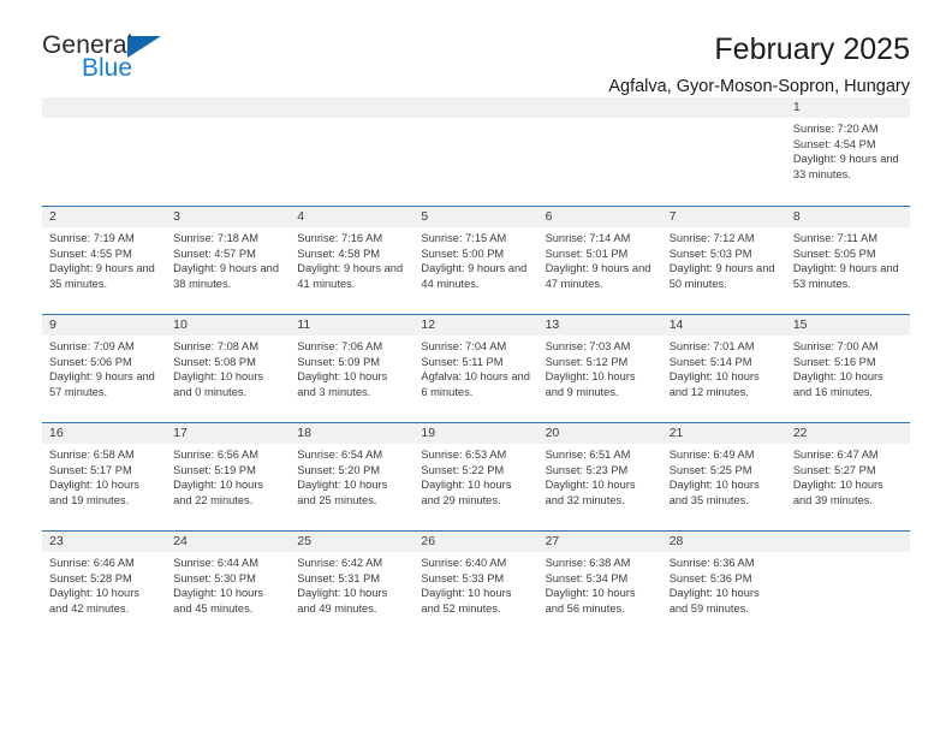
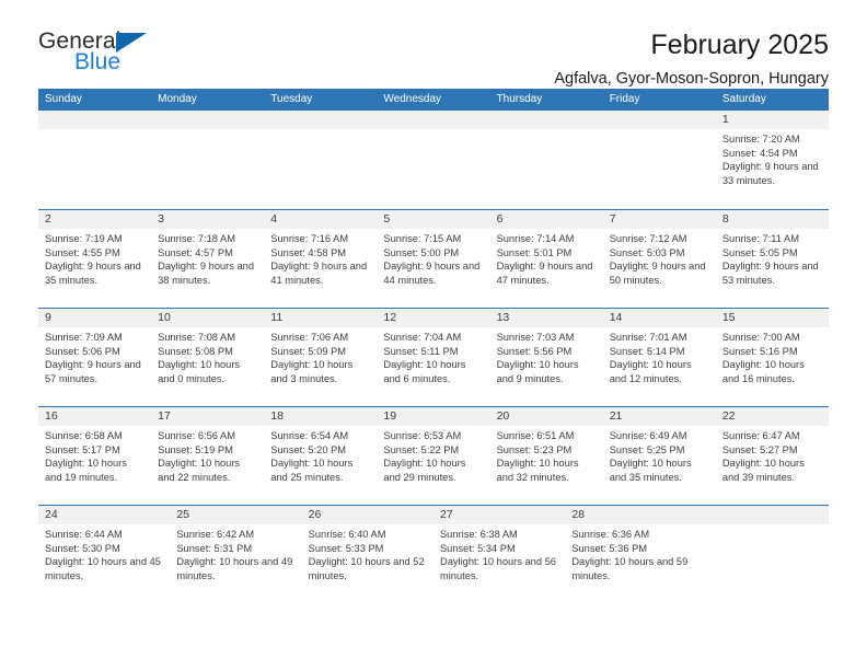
  General
  Blue
  February 2025
  Agfalva, Gyor-Moson-Sopron, Hungary
+ Sunday
+ Monday
+ Tuesday
+ Wednesday
+ Thursday
+ Friday
+ Saturday
  1
  Sunrise: 7:20 AM
  Sunset: 4:54 PM
  Daylight: 9 hours and 33 minutes.
  2
  Sunrise: 7:19 AM
  Sunset: 4:55 PM
  Daylight: 9 hours and 35 minutes.
  3
  Sunrise: 7:18 AM
  Sunset: 4:57 PM
  Daylight: 9 hours and 38 minutes.
  4
  Sunrise: 7:16 AM
  Sunset: 4:58 PM
  Daylight: 9 hours and 41 minutes.
  5
  Sunrise: 7:15 AM
  Sunset: 5:00 PM
  Daylight: 9 hours and 44 minutes.
  6
  Sunrise: 7:14 AM
  Sunset: 5:01 PM
  Daylight: 9 hours and 47 minutes.
  7
  Sunrise: 7:12 AM
  Sunset: 5:03 PM
  Daylight: 9 hours and 50 minutes.
  8
  Sunrise: 7:11 AM
  Sunset: 5:05 PM
  Daylight: 9 hours and 53 minutes.
  9
  Sunrise: 7:09 AM
  Sunset: 5:06 PM
  Daylight: 9 hours and 57 minutes.
  10
  Sunrise: 7:08 AM
  Sunset: 5:08 PM
  Daylight: 10 hours and 0 minutes.
  11
  Sunrise: 7:06 AM
  Sunset: 5:09 PM
  Daylight: 10 hours and 3 minutes.
  12
  Sunrise: 7:04 AM
  Sunset: 5:11 PM
- Agfalva: 10 hours and 6 minutes.
+ Daylight: 10 hours and 6 minutes.
  13
  Sunrise: 7:03 AM
- Sunset: 5:12 PM
+ Sunset: 5:56 PM
  Daylight: 10 hours and 9 minutes.
  14
  Sunrise: 7:01 AM
  Sunset: 5:14 PM
  Daylight: 10 hours and 12 minutes.
  15
  Sunrise: 7:00 AM
  Sunset: 5:16 PM
  Daylight: 10 hours and 16 minutes.
  16
  Sunrise: 6:58 AM
  Sunset: 5:17 PM
  Daylight: 10 hours and 19 minutes.
  17
  Sunrise: 6:56 AM
  Sunset: 5:19 PM
  Daylight: 10 hours and 22 minutes.
  18
  Sunrise: 6:54 AM
  Sunset: 5:20 PM
  Daylight: 10 hours and 25 minutes.
  19
  Sunrise: 6:53 AM
  Sunset: 5:22 PM
  Daylight: 10 hours and 29 minutes.
  20
  Sunrise: 6:51 AM
  Sunset: 5:23 PM
  Daylight: 10 hours and 32 minutes.
  21
  Sunrise: 6:49 AM
  Sunset: 5:25 PM
  Daylight: 10 hours and 35 minutes.
  22
  Sunrise: 6:47 AM
  Sunset: 5:27 PM
  Daylight: 10 hours and 39 minutes.
- 23
- Sunrise: 6:46 AM
- Sunset: 5:28 PM
- Daylight: 10 hours and 42 minutes.
  24
  Sunrise: 6:44 AM
  Sunset: 5:30 PM
  Daylight: 10 hours and 45 minutes.
  25
  Sunrise: 6:42 AM
  Sunset: 5:31 PM
  Daylight: 10 hours and 49 minutes.
  26
  Sunrise: 6:40 AM
  Sunset: 5:33 PM
  Daylight: 10 hours and 52 minutes.
  27
  Sunrise: 6:38 AM
  Sunset: 5:34 PM
  Daylight: 10 hours and 56 minutes.
  28
  Sunrise: 6:36 AM
  Sunset: 5:36 PM
  Daylight: 10 hours and 59 minutes.
